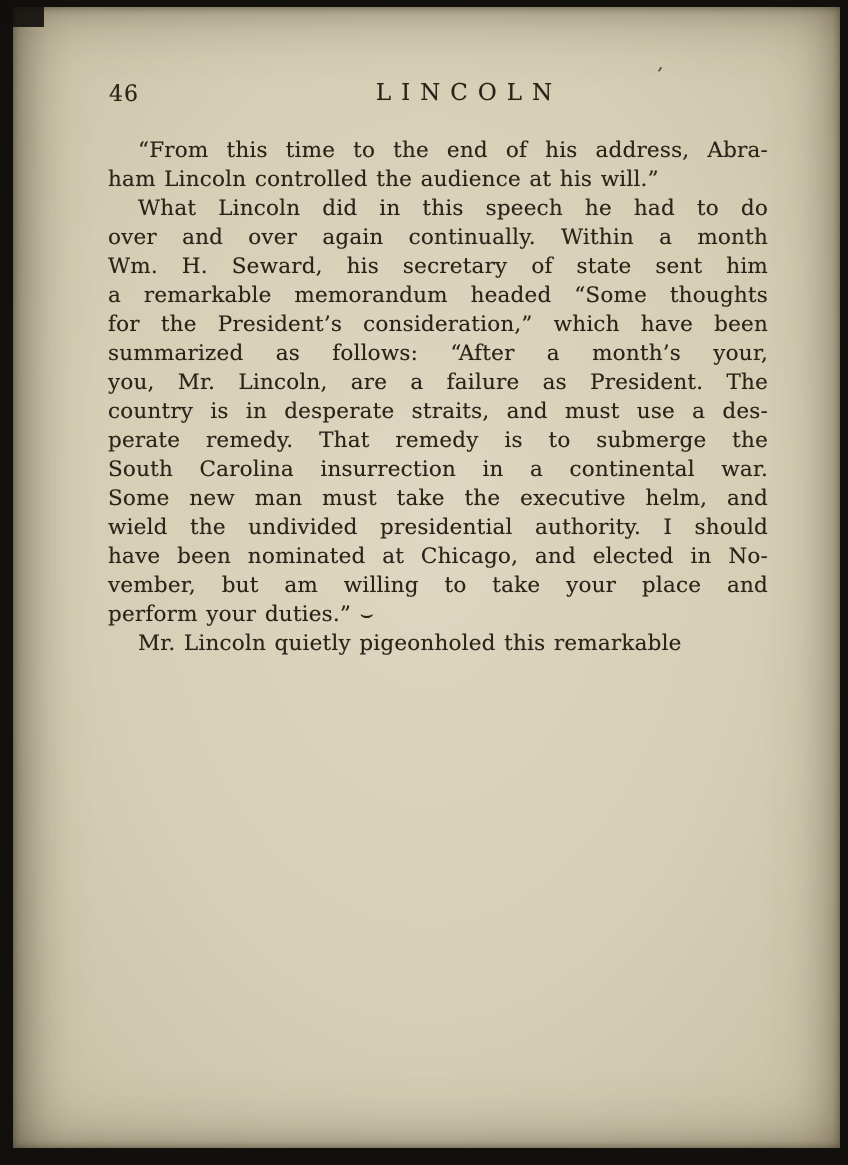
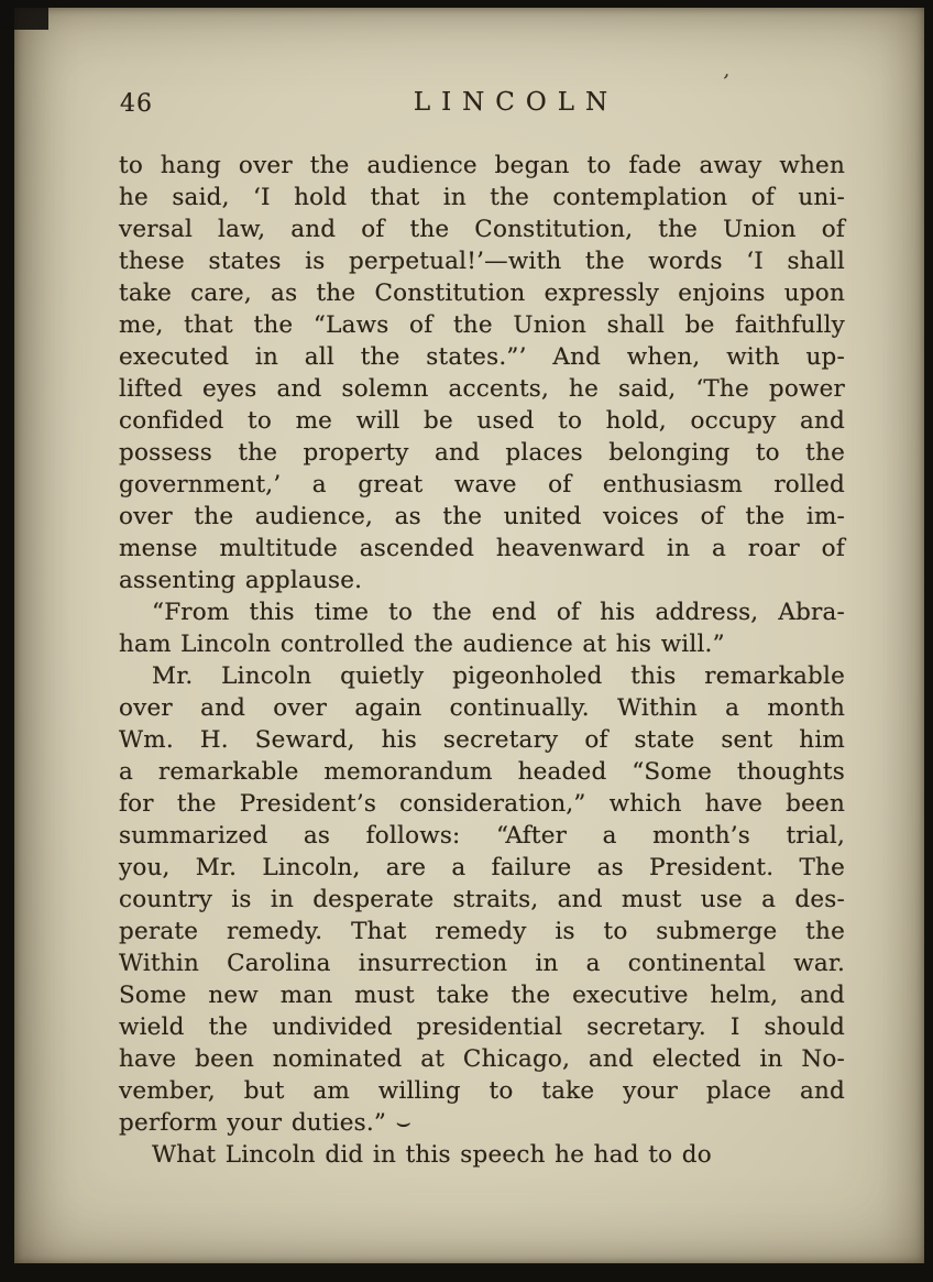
  46
  LINCOLN
+ to hang over the audience began to fade away when
+ he said, ‘I hold that in the contemplation of uni-
+ versal law, and of the Constitution, the Union of
+ these states is perpetual!’—with the words ‘I shall
+ take care, as the Constitution expressly enjoins upon
+ me, that the “Laws of the Union shall be faithfully
+ executed in all the states.”’ And when, with up-
+ lifted eyes and solemn accents, he said, ‘The power
+ confided to me will be used to hold, occupy and
+ possess the property and places belonging to the
+ government,’ a great wave of enthusiasm rolled
+ over the audience, as the united voices of the im-
+ mense multitude ascended heavenward in a roar of
+ assenting applause.
  “From this time to the end of his address, Abra-
  ham Lincoln controlled the audience at his will.”
- What Lincoln did in this speech he had to do
+ Mr. Lincoln quietly pigeonholed this remarkable
  over and over again continually. Within a month
  Wm. H. Seward, his secretary of state sent him
  a remarkable memorandum headed “Some thoughts
  for the President’s consideration,” which have been
- summarized as follows: “After a month’s your,
+ summarized as follows: “After a month’s trial,
  you, Mr. Lincoln, are a failure as President. The
  country is in desperate straits, and must use a des-
  perate remedy. That remedy is to submerge the
- South Carolina insurrection in a continental war.
+ Within Carolina insurrection in a continental war.
  Some new man must take the executive helm, and
- wield the undivided presidential authority. I should
+ wield the undivided presidential secretary. I should
  have been nominated at Chicago, and elected in No-
  vember, but am willing to take your place and
  perform your duties.” ⌣
- Mr. Lincoln quietly pigeonholed this remarkable
+ What Lincoln did in this speech he had to do
